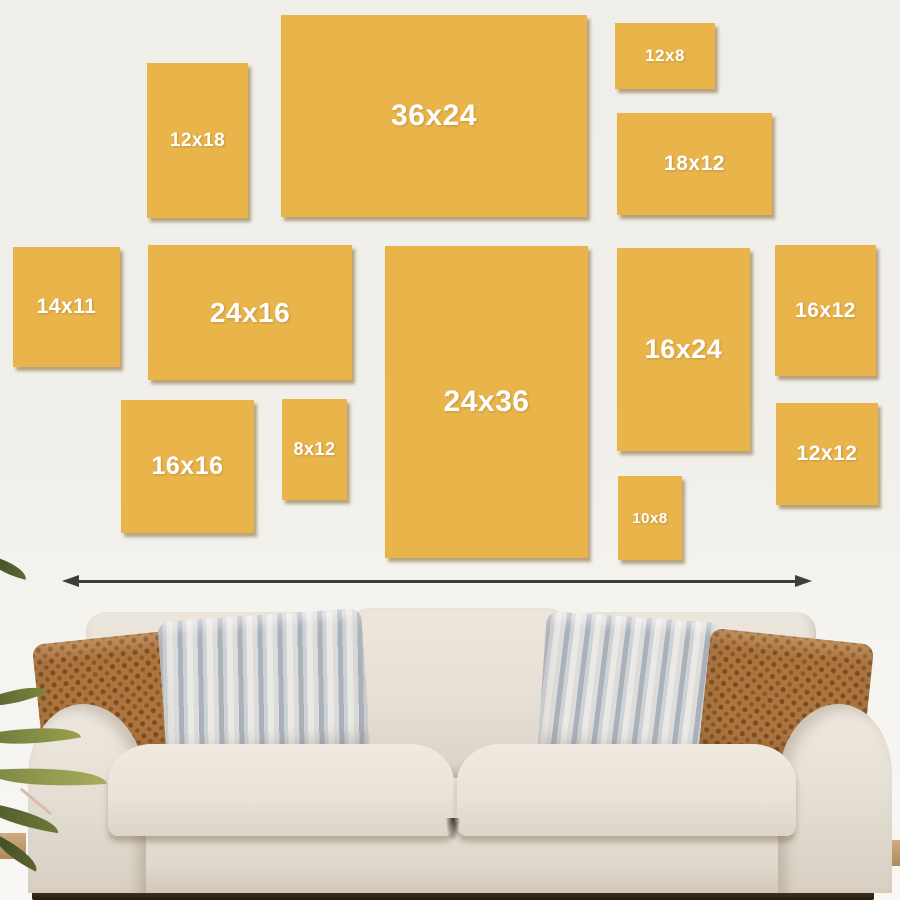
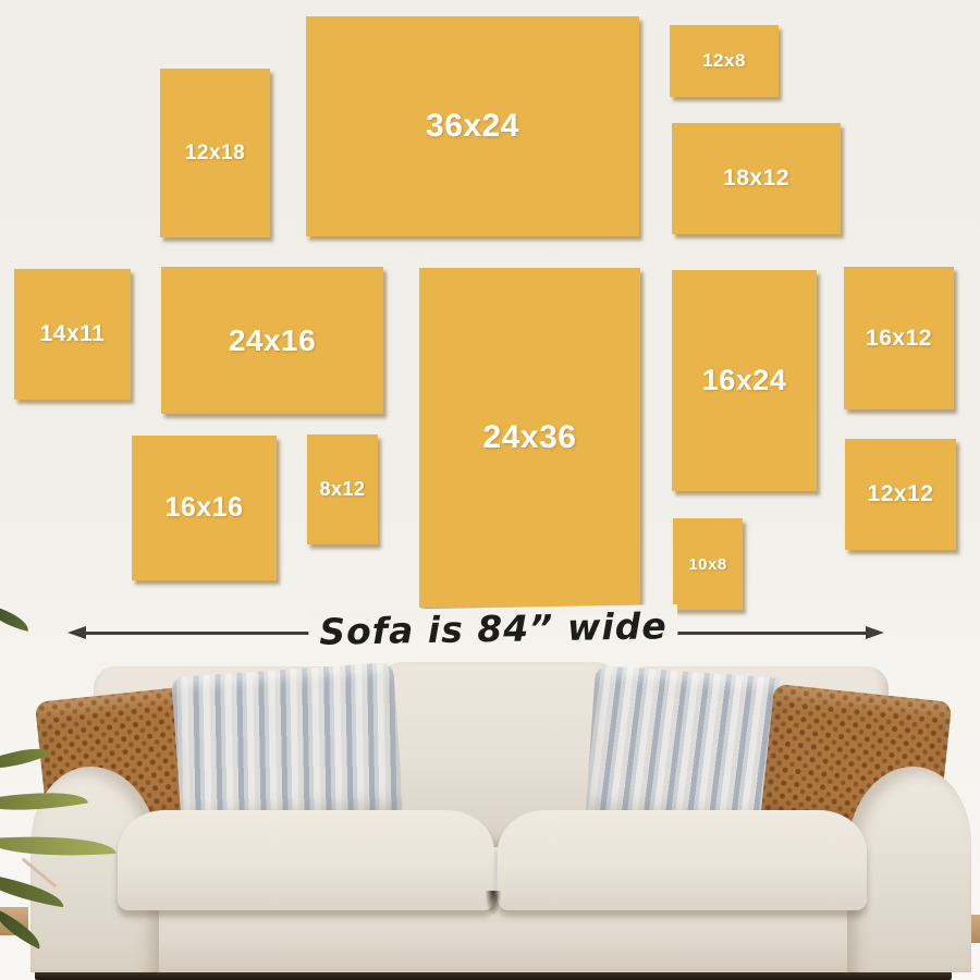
  36x24
  12x18
  12x8
  18x12
  14x11
  24x16
  24x36
  16x24
  16x12
  16x16
  8x12
  12x12
  10x8
+ Sofa is 84” wide
